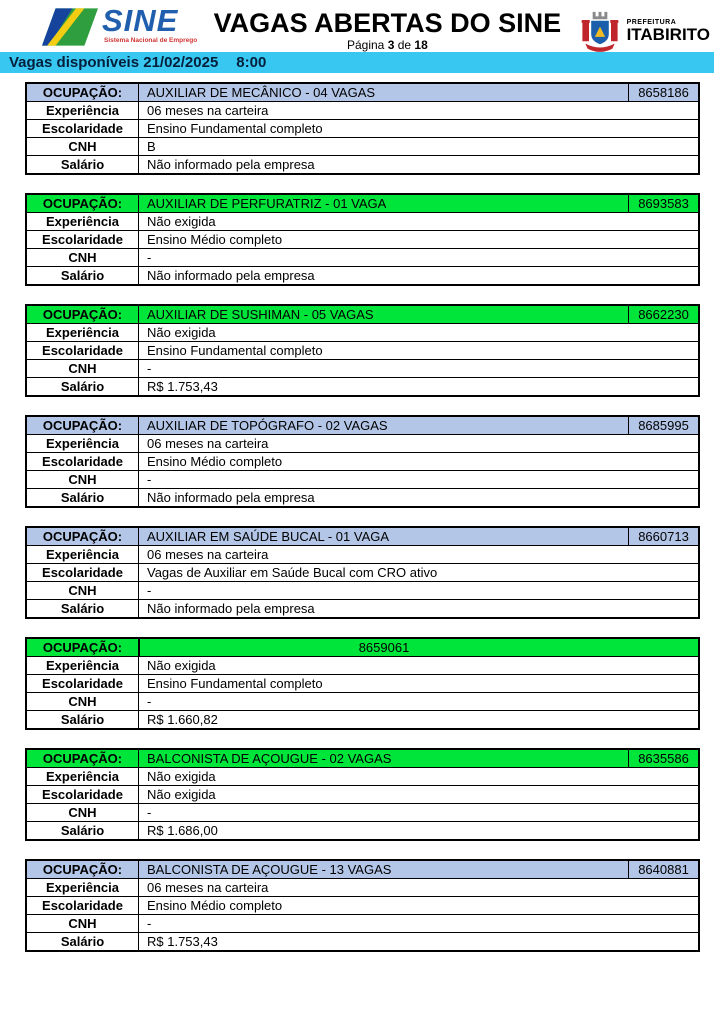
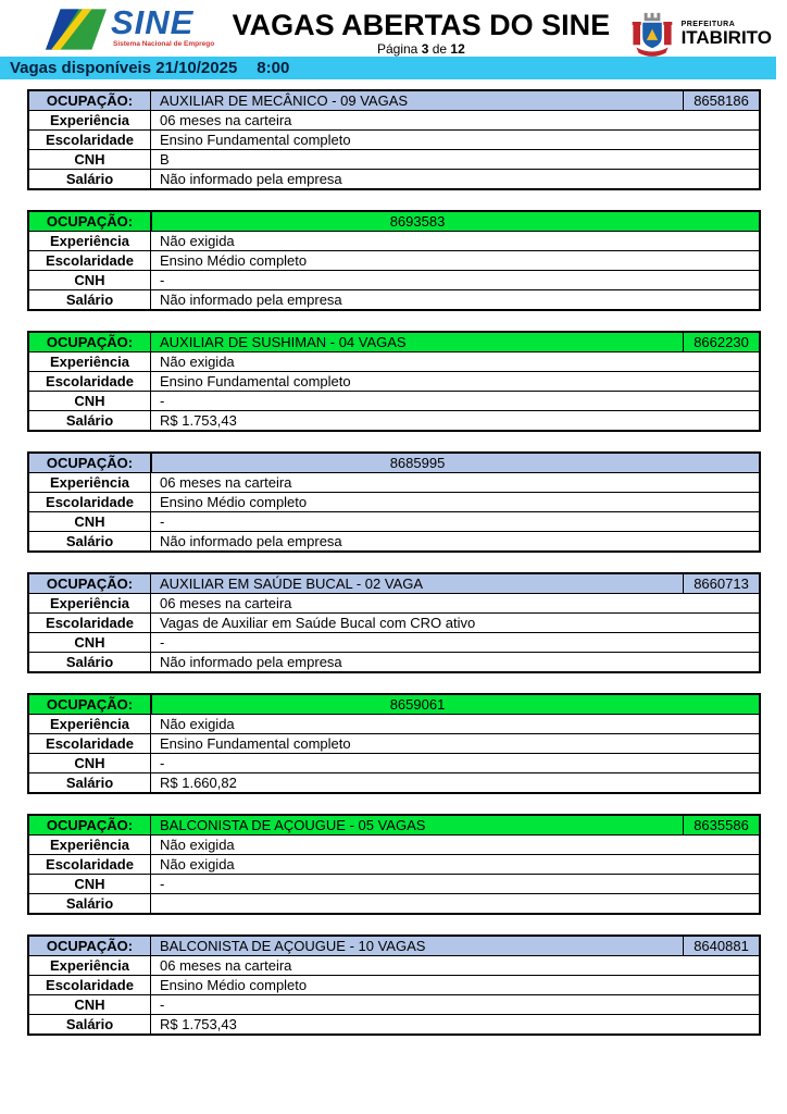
  SINE
  VAGAS ABERTAS DO SINE
- Página 3 de 18
+ Página 3 de 12
  ITABIRITO
- Vagas disponíveis 21/02/2025 8:00
+ Vagas disponíveis 21/10/2025 8:00
  OCUPAÇÃO:
- AUXILIAR DE MECÂNICO - 04 VAGAS
+ AUXILIAR DE MECÂNICO - 09 VAGAS
  8658186
  Experiência
  06 meses na carteira
  Escolaridade
  Ensino Fundamental completo
  CNH
  B
  Salário
  Não informado pela empresa
  OCUPAÇÃO:
- AUXILIAR DE PERFURATRIZ - 01 VAGA
  8693583
  Experiência
  Não exigida
  Escolaridade
  Ensino Médio completo
  CNH
  -
  Salário
  Não informado pela empresa
  OCUPAÇÃO:
- AUXILIAR DE SUSHIMAN - 05 VAGAS
+ AUXILIAR DE SUSHIMAN - 04 VAGAS
  8662230
  Experiência
  Não exigida
  Escolaridade
  Ensino Fundamental completo
  CNH
  -
  Salário
  R$ 1.753,43
  OCUPAÇÃO:
- AUXILIAR DE TOPÓGRAFO - 02 VAGAS
  8685995
  Experiência
  06 meses na carteira
  Escolaridade
  Ensino Médio completo
  CNH
  -
  Salário
  Não informado pela empresa
  OCUPAÇÃO:
- AUXILIAR EM SAÚDE BUCAL - 01 VAGA
+ AUXILIAR EM SAÚDE BUCAL - 02 VAGA
  8660713
  Experiência
  06 meses na carteira
  Escolaridade
  Vagas de Auxiliar em Saúde Bucal com CRO ativo
  CNH
  -
  Salário
  Não informado pela empresa
  OCUPAÇÃO:
  8659061
  Experiência
  Não exigida
  Escolaridade
  Ensino Fundamental completo
  CNH
  -
  Salário
  R$ 1.660,82
  OCUPAÇÃO:
- BALCONISTA DE AÇOUGUE - 02 VAGAS
+ BALCONISTA DE AÇOUGUE - 05 VAGAS
  8635586
  Experiência
  Não exigida
  Escolaridade
  Não exigida
  CNH
  -
  Salário
- R$ 1.686,00
  OCUPAÇÃO:
- BALCONISTA DE AÇOUGUE - 13 VAGAS
+ BALCONISTA DE AÇOUGUE - 10 VAGAS
  8640881
  Experiência
  06 meses na carteira
  Escolaridade
  Ensino Médio completo
  CNH
  -
  Salário
  R$ 1.753,43
